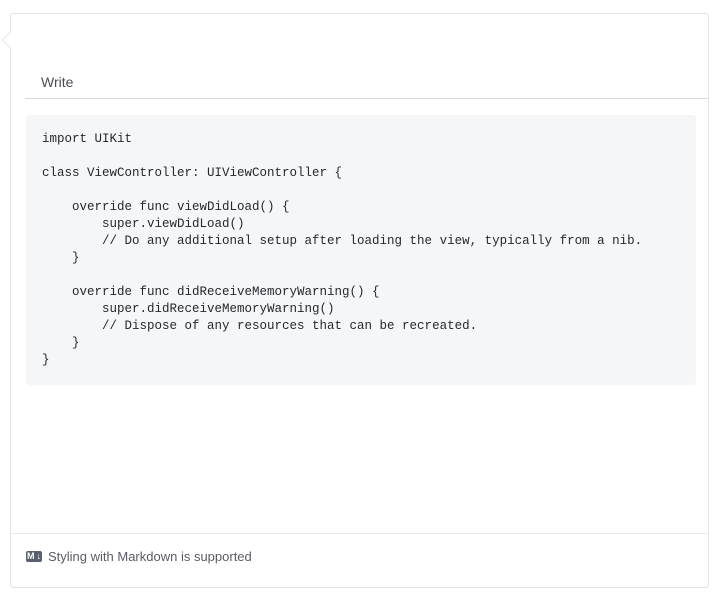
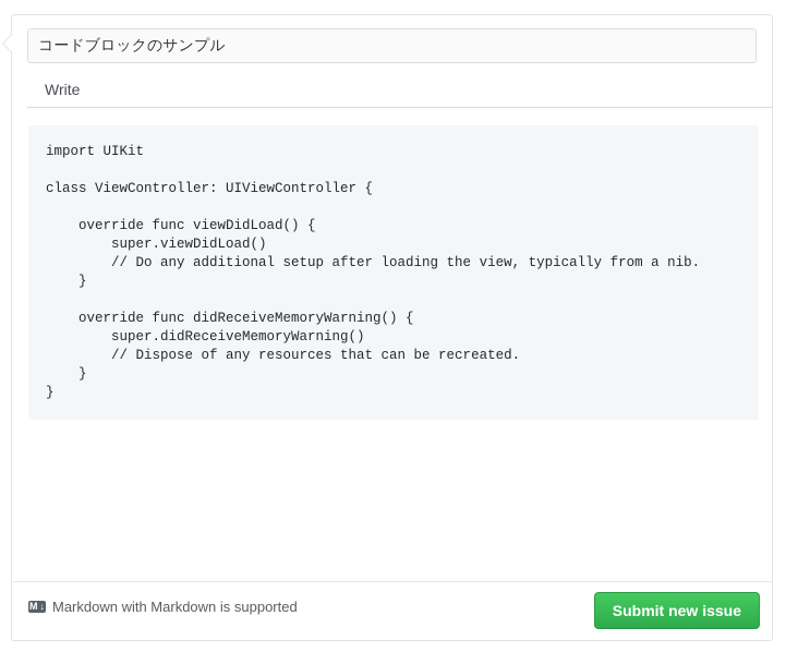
+ コードブロックのサンプル
  Write
  import UIKit
  class ViewController: UIViewController {
  override func viewDidLoad() {
  super.viewDidLoad()
  // Do any additional setup after loading the view, typically from a nib.
  }
  override func didReceiveMemoryWarning() {
  super.didReceiveMemoryWarning()
  // Dispose of any resources that can be recreated.
  }
  }
- Styling with Markdown is supported
+ Markdown with Markdown is supported
+ Submit new issue
